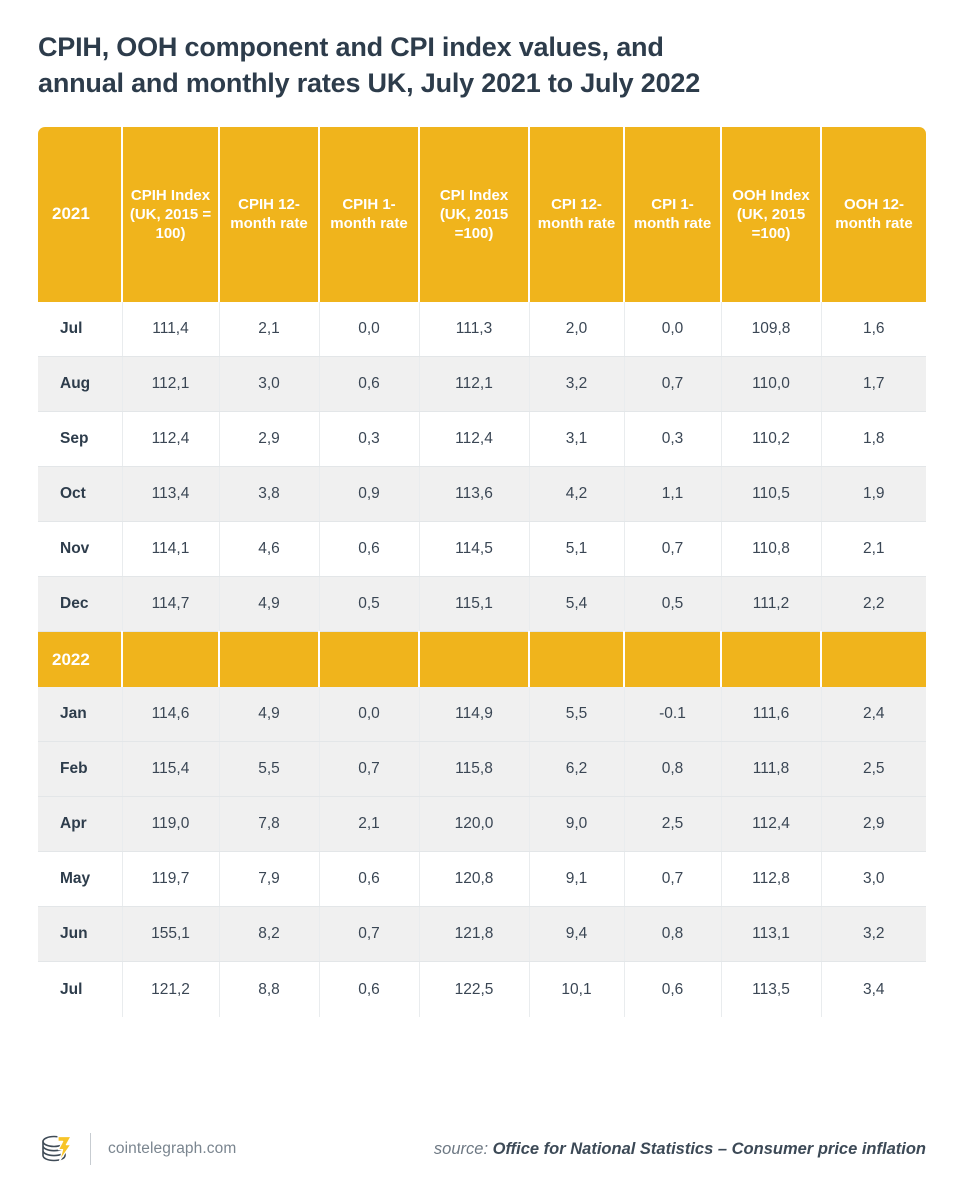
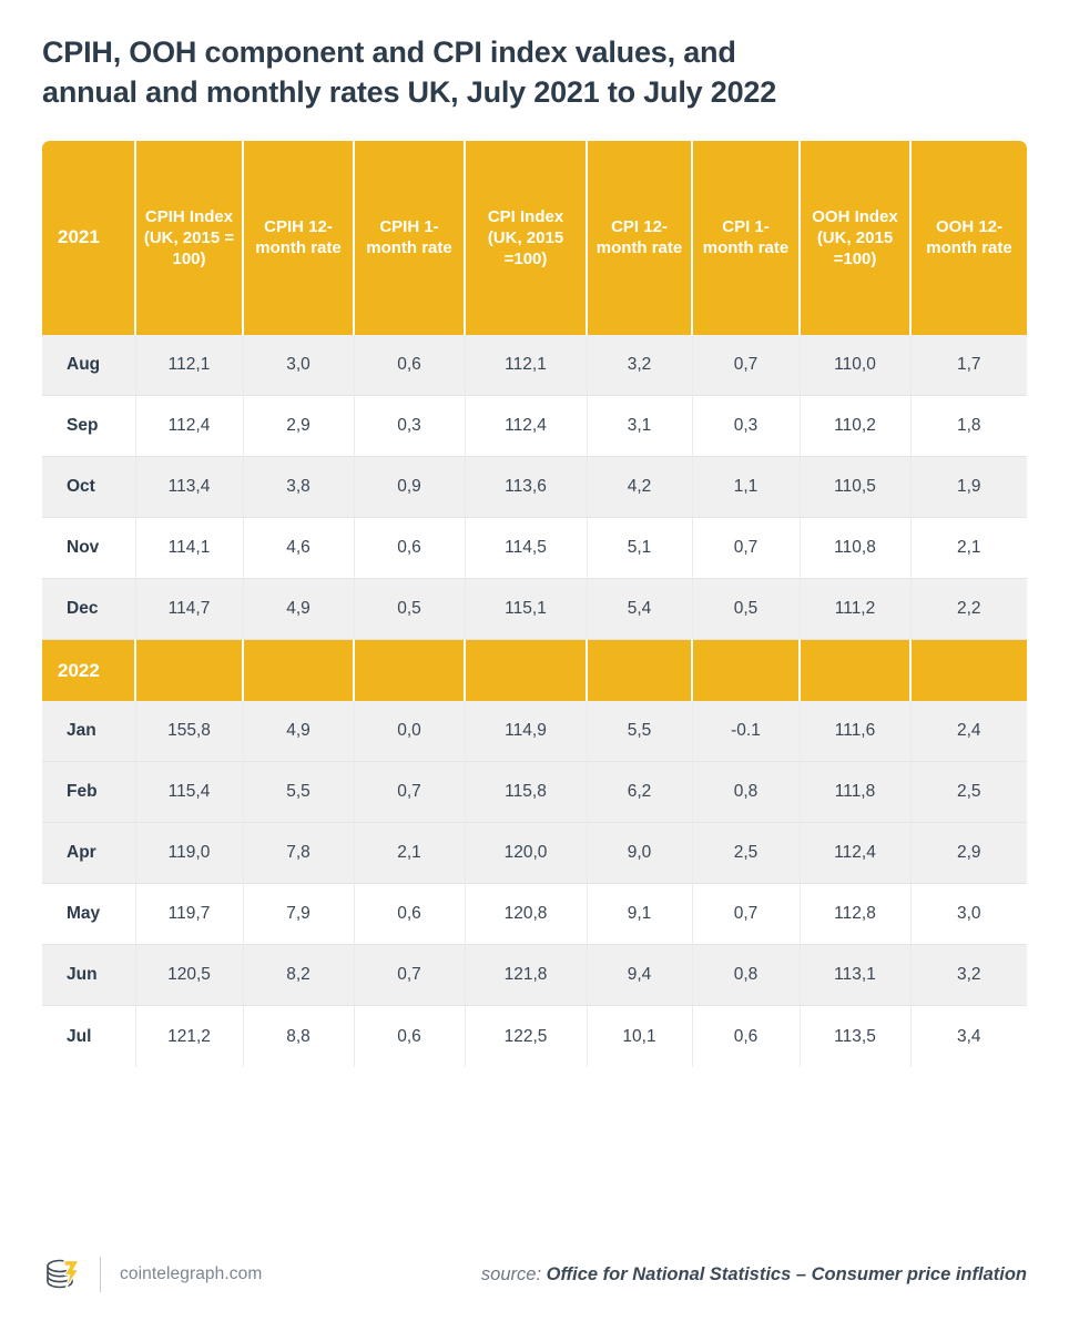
  CPIH, OOH component and CPI index values, and
  annual and monthly rates UK, July 2021 to July 2022
  2021	CPIH Index (UK, 2015 = 100)	CPIH 12-month rate	CPIH 1-month rate	CPI Index (UK, 2015 =100)	CPI 12-month rate	CPI 1-month rate	OOH Index (UK, 2015 =100)	OOH 12-month rate
- Jul	111,4	2,1	0,0	111,3	2,0	0,0	109,8	1,6
  Aug	112,1	3,0	0,6	112,1	3,2	0,7	110,0	1,7
  Sep	112,4	2,9	0,3	112,4	3,1	0,3	110,2	1,8
  Oct	113,4	3,8	0,9	113,6	4,2	1,1	110,5	1,9
  Nov	114,1	4,6	0,6	114,5	5,1	0,7	110,8	2,1
  Dec	114,7	4,9	0,5	115,1	5,4	0,5	111,2	2,2
  2022
- Jan	114,6	4,9	0,0	114,9	5,5	-0.1	111,6	2,4
+ Jan	155,8	4,9	0,0	114,9	5,5	-0.1	111,6	2,4
  Feb	115,4	5,5	0,7	115,8	6,2	0,8	111,8	2,5
  Apr	119,0	7,8	2,1	120,0	9,0	2,5	112,4	2,9
  May	119,7	7,9	0,6	120,8	9,1	0,7	112,8	3,0
- Jun	155,1	8,2	0,7	121,8	9,4	0,8	113,1	3,2
+ Jun	120,5	8,2	0,7	121,8	9,4	0,8	113,1	3,2
  Jul	121,2	8,8	0,6	122,5	10,1	0,6	113,5	3,4
  cointelegraph.com
  source: Office for National Statistics – Consumer price inflation
